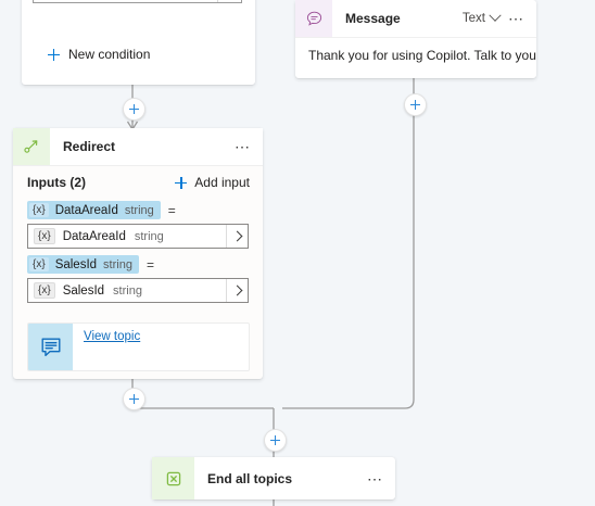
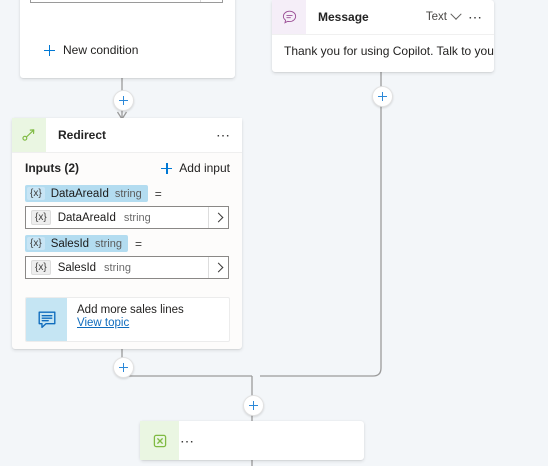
  New condition
  Message
  Text
  ⋯
  Thank you for using Copilot. Talk to you
  Redirect
  ⋯
  Inputs (2)
  Add input
  {x}
  DataAreaId
  string
  =
  {x}
  DataAreaId
  string
  {x}
  SalesId
  string
  =
  {x}
  SalesId
  string
+ Add more sales lines
  View topic
- End all topics
  ⋯
